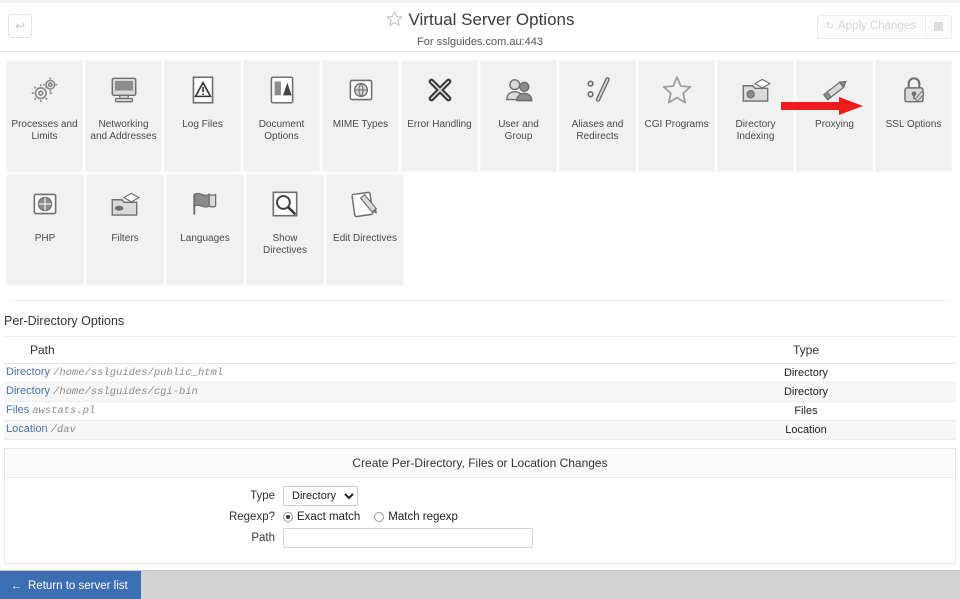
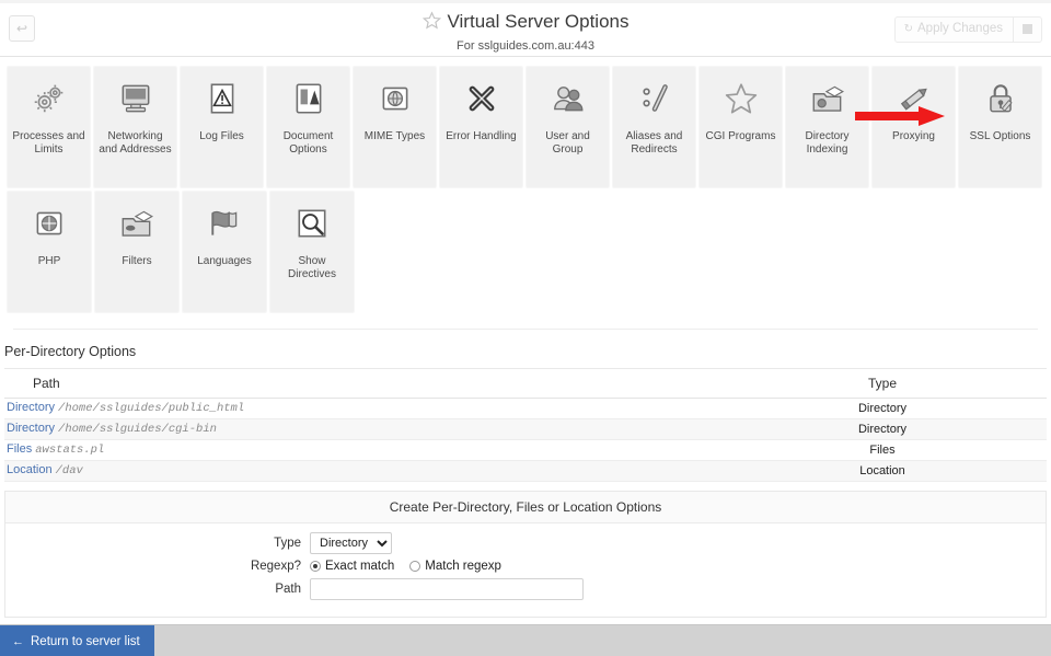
  ↩
  Virtual Server Options
  For sslguides.com.au:443
  ↻ Apply Changes
  Processes and Limits
  Networking and Addresses
  Log Files
  Document Options
  MIME Types
  Error Handling
  User and Group
  Aliases and Redirects
  CGI Programs
  Directory Indexing
  Proxying
  SSL Options
  PHP
  Filters
  Languages
  Show Directives
- Edit Directives
  Per-Directory Options
  Path	Type
  Directory /home/sslguides/public_html	Directory
  Directory /home/sslguides/cgi-bin	Directory
  Files awstats.pl	Files
  Location /dav	Location
- Create Per-Directory, Files or Location Changes
+ Create Per-Directory, Files or Location Options
  Type
  Directory
  Regexp?
  Exact match
  Match regexp
  Path
  ←
  Return to server list
